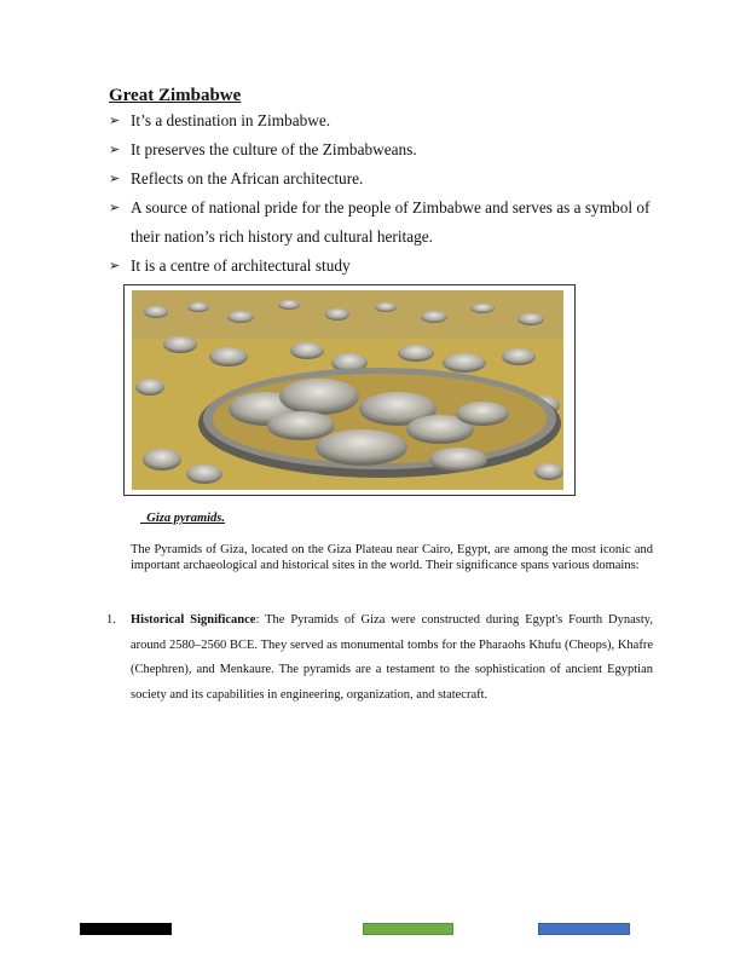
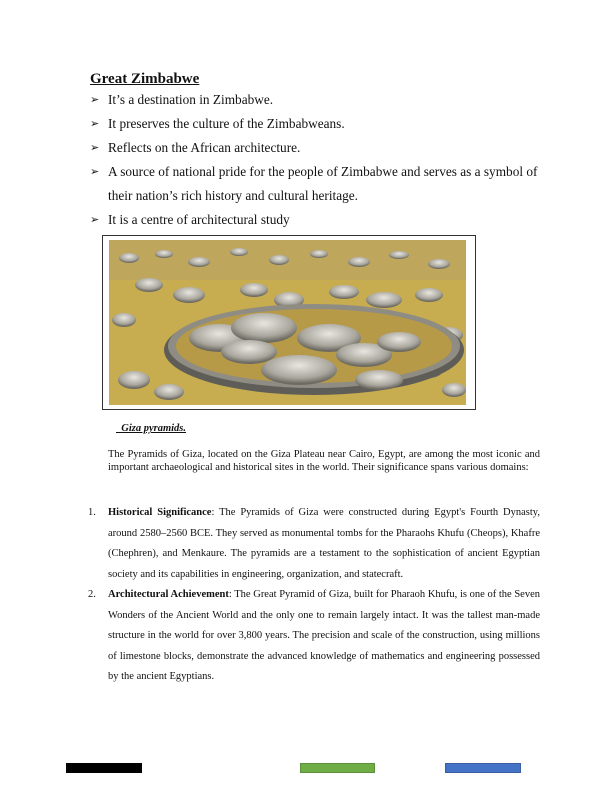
  Great Zimbabwe
  ➢
  It’s a destination in Zimbabwe.
  ➢
  It preserves the culture of the Zimbabweans.
  ➢
  Reflects on the African architecture.
  ➢
  A source of national pride for the people of Zimbabwe and serves as a symbol of their nation’s rich history and cultural heritage.
  ➢
  It is a centre of architectural study
  Giza pyramids.
  The Pyramids of Giza, located on the Giza Plateau near Cairo, Egypt, are among the most iconic and important archaeological and historical sites in the world. Their significance spans various domains:
  1.
  Historical Significance: The Pyramids of Giza were constructed during Egypt's Fourth Dynasty, around 2580–2560 BCE. They served as monumental tombs for the Pharaohs Khufu (Cheops), Khafre (Chephren), and Menkaure. The pyramids are a testament to the sophistication of ancient Egyptian society and its capabilities in engineering, organization, and statecraft.
+ 2.
+ Architectural Achievement: The Great Pyramid of Giza, built for Pharaoh Khufu, is one of the Seven Wonders of the Ancient World and the only one to remain largely intact. It was the tallest man-made structure in the world for over 3,800 years. The precision and scale of the construction, using millions of limestone blocks, demonstrate the advanced knowledge of mathematics and engineering possessed by the ancient Egyptians.
